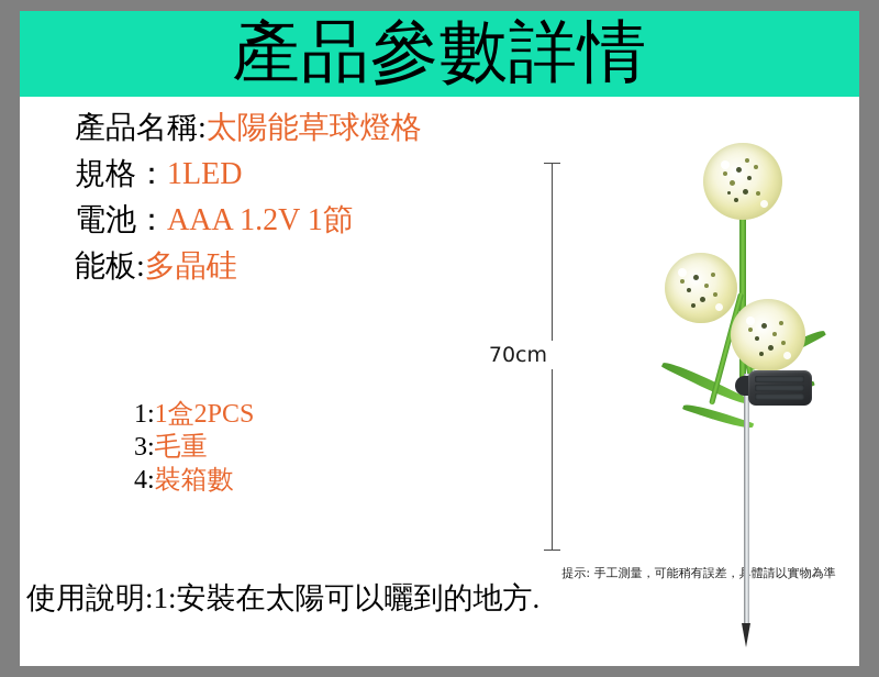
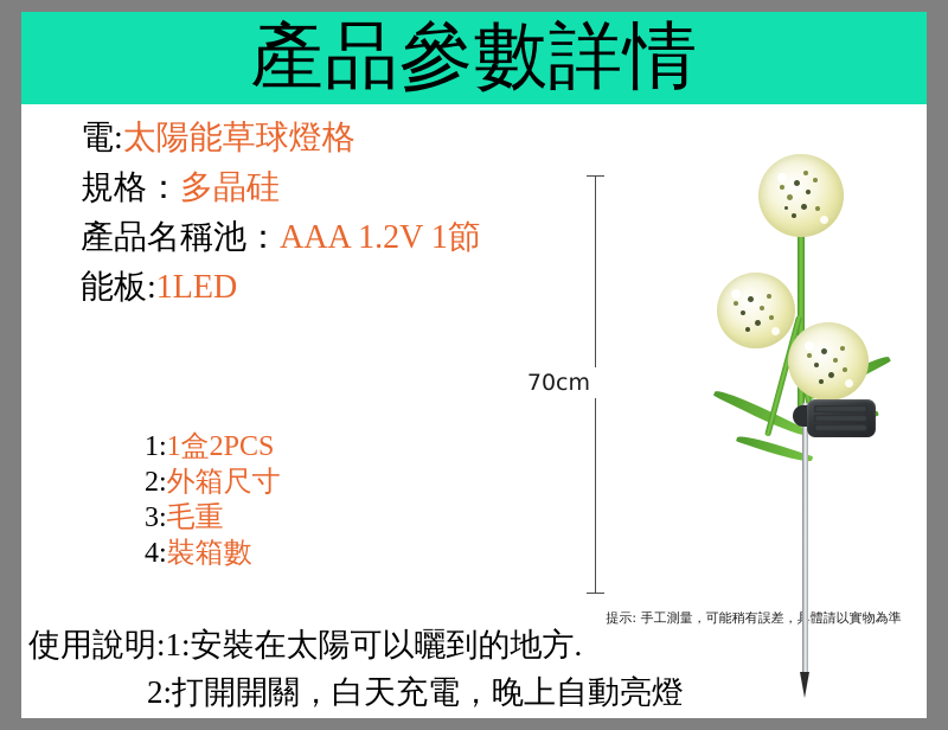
  產品參數詳情
- 產品名稱:太陽能草球燈格
+ 電:太陽能草球燈格
- 規格：1LED
+ 規格：多晶硅
- 電池：AAA 1.2V 1節
+ 產品名稱池：AAA 1.2V 1節
- 能板:多晶硅
+ 能板:1LED
  1:1盒2PCS
+ 2:外箱尺寸
  3:毛重
  4:裝箱數
  使用說明:1:安裝在太陽可以曬到的地方.
+ 2:打開開關，白天充電，晚上自動亮燈
  70cm
  提示: 手工測量，可能稍有誤差，體請以實物為準
